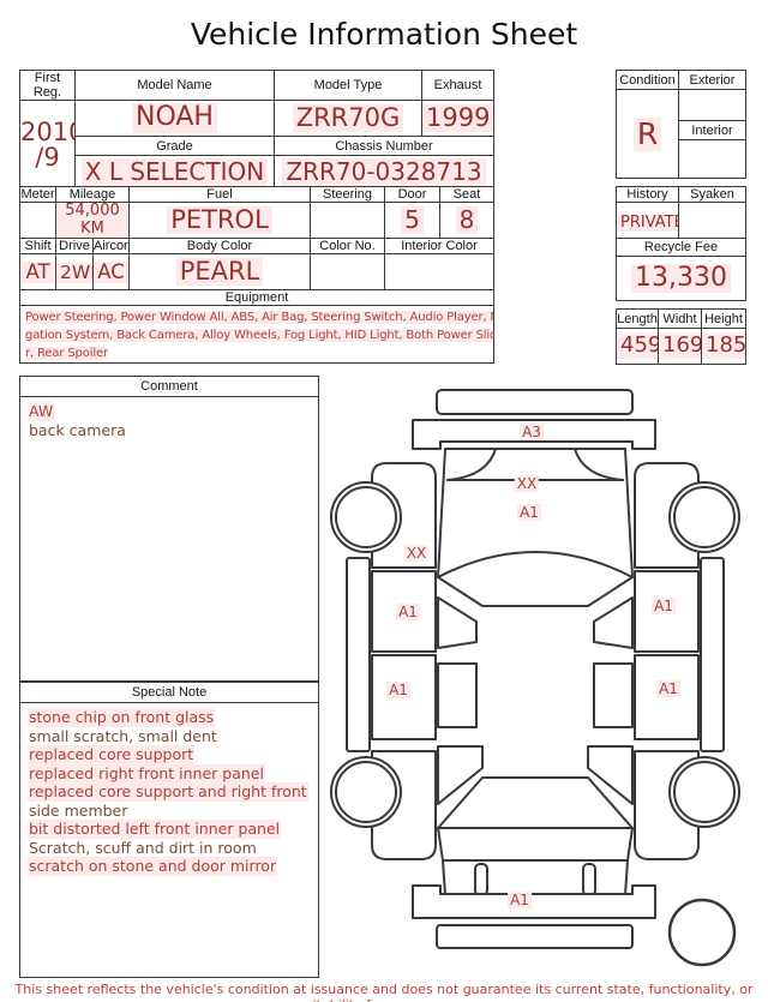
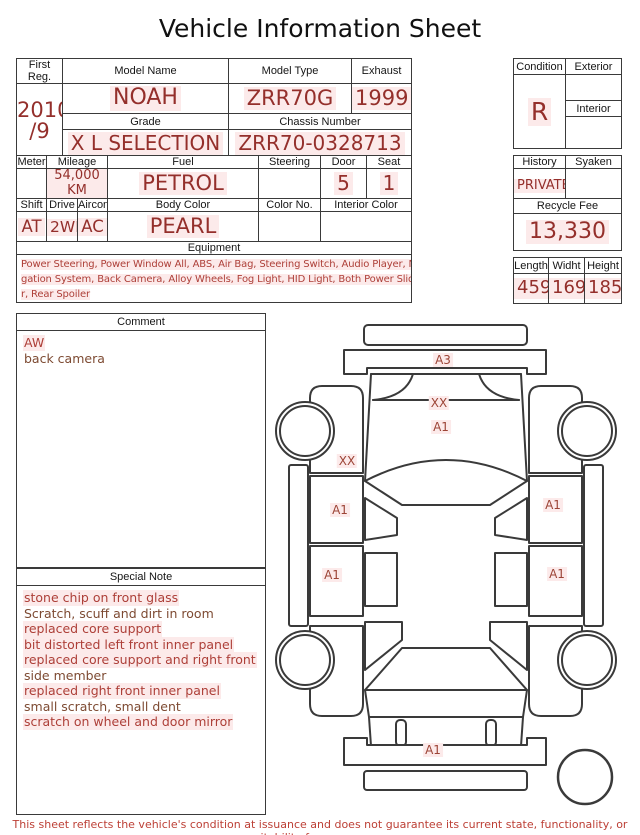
  Vehicle Information Sheet
  First Reg.	Model Name	Model Type	Exhaust
  201 /9	NOAH	ZRR70G	1999
  Grade	Chassis Number
  X L SELECTION	ZRR70-0328713
  Condition	Exterior
  R
  Interior
  Meter	Mileage	Fuel	Steering	Door	Seat
- 	54,000 KM	PETROL		5	8
+ 	54,000 KM	PETROL		5	1
  Shift	Drive	Aircon	Body Color	Color No.	Interior Color
  AT	2W	AC	PEARL
  Equipment
  Power Steering, Power Window All, ABS, Air Bag, Steering Switch, Audio Player,gation System, Back Camera, Alloy Wheels, Fog Light, HID Light, Both Power Slir, Rear Spoiler
  History	Syaken
  PRIVAT
  Recycle Fee
  13,330
  Length	Widht	Height
  459	169	185
  Comment
  AW
  back camera
  Special Note
  stone chip on front glass
- small scratch, small dent
+ Scratch, scuff and dirt in room
  replaced core support
- replaced right front inner panel
+ bit distorted left front inner panel
  replaced core support and right front
  side member
- bit distorted left front inner panel
+ replaced right front inner panel
- Scratch, scuff and dirt in room
+ small scratch, small dent
- scratch on stone and door mirror
+ scratch on wheel and door mirror
  A3
  XX
  A1
  XX
  A1
  A1
  A1
  A1
  A1
  This sheet reflects the vehicle's condition at issuance and does not guarantee its current state, functionality, or
